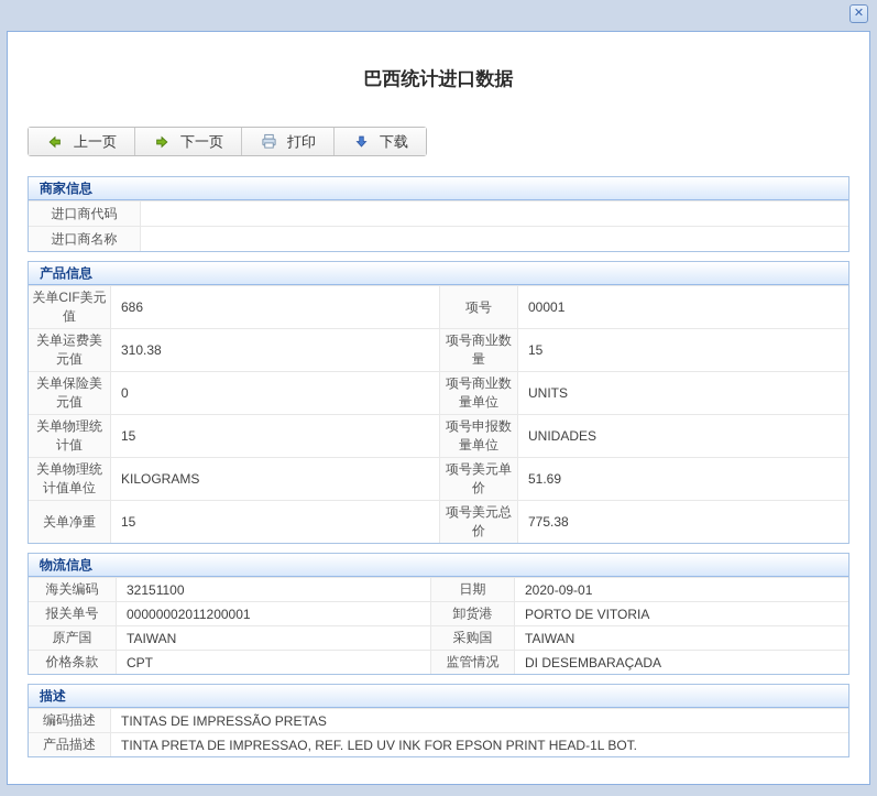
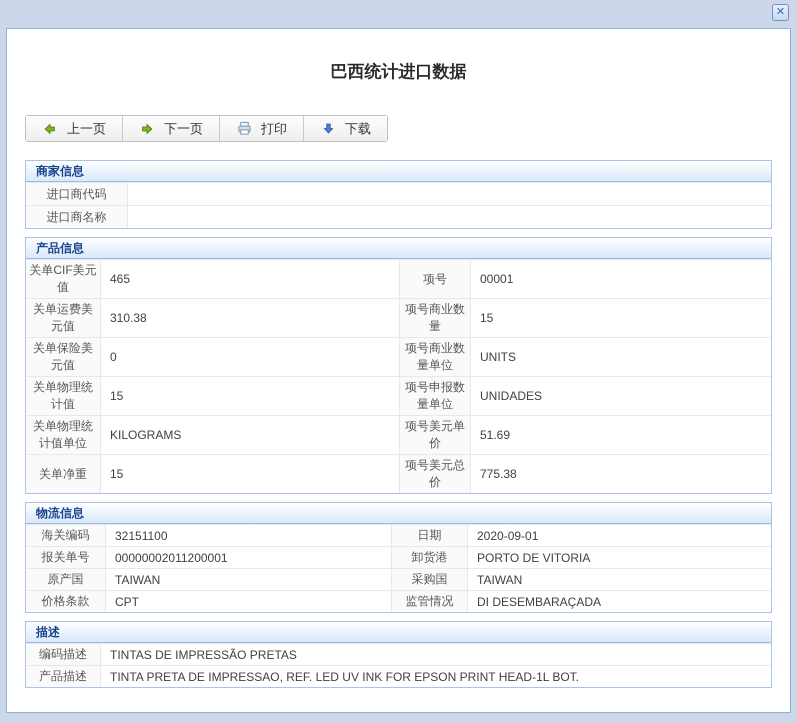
  ✕
  巴西统计进口数据
  上一页
  下一页
  打印
  下载
  商家信息
  进口商代码
  进口商名称
  产品信息
  关单CIF美元值
- 686
+ 465
  项号
  00001
  关单运费美元值
  310.38
  项号商业数量
  15
  关单保险美元值
  0
  项号商业数量单位
  UNITS
  关单物理统计值
  15
  项号申报数量单位
  UNIDADES
  关单物理统计值单位
  KILOGRAMS
  项号美元单价
  51.69
  关单净重
  15
  项号美元总价
  775.38
  物流信息
  海关编码
  32151100
  日期
  2020-09-01
  报关单号
  00000002011200001
  卸货港
  PORTO DE VITORIA
  原产国
  TAIWAN
  采购国
  TAIWAN
  价格条款
  CPT
  监管情况
  DI DESEMBARAÇADA
  描述
  编码描述
  TINTAS DE IMPRESSÃO PRETAS
  产品描述
  TINTA PRETA DE IMPRESSAO, REF. LED UV INK FOR EPSON PRINT HEAD-1L BOT.
